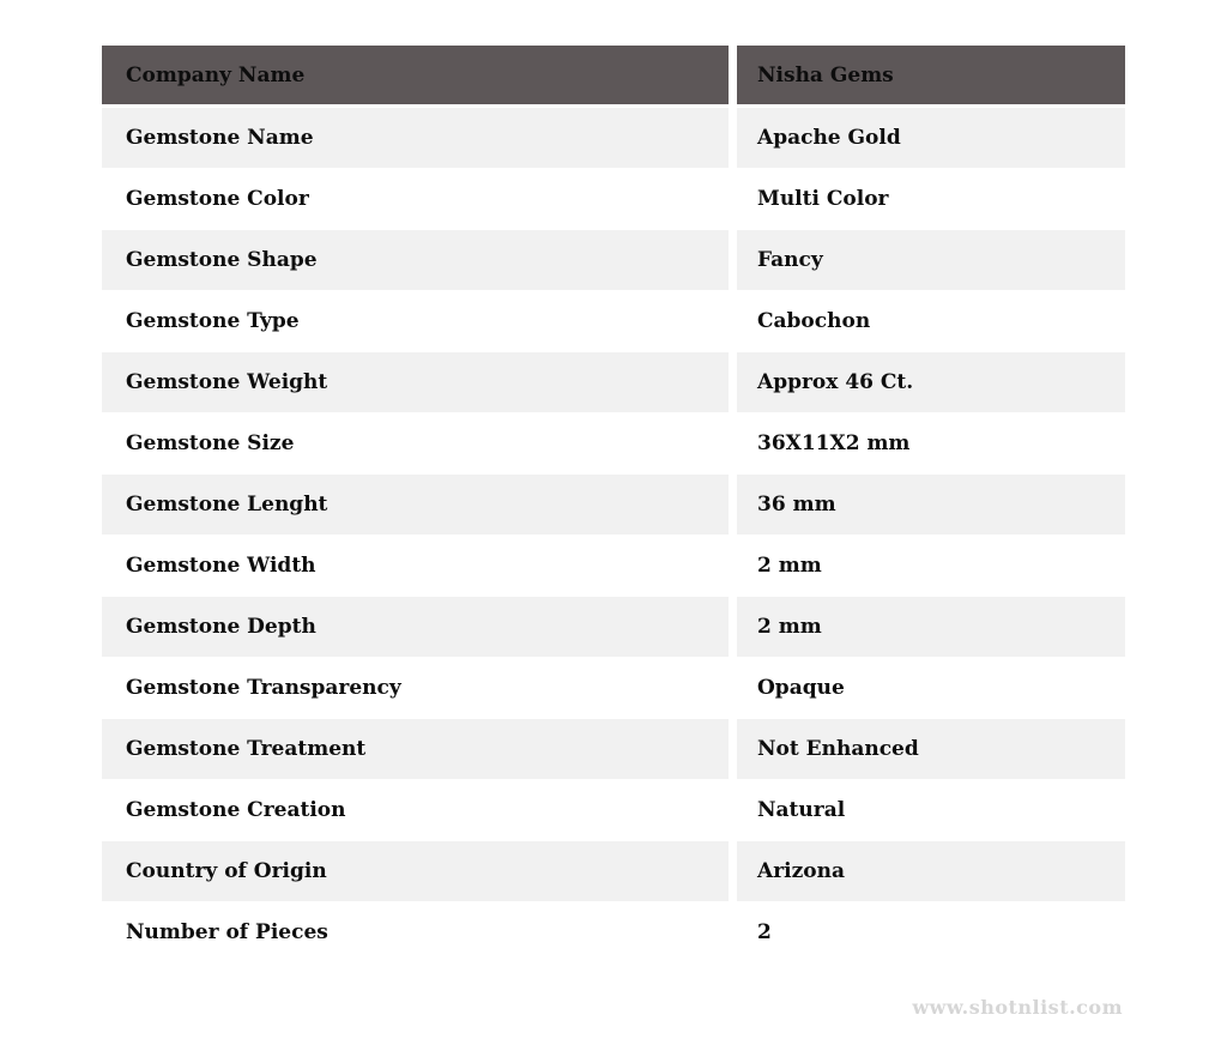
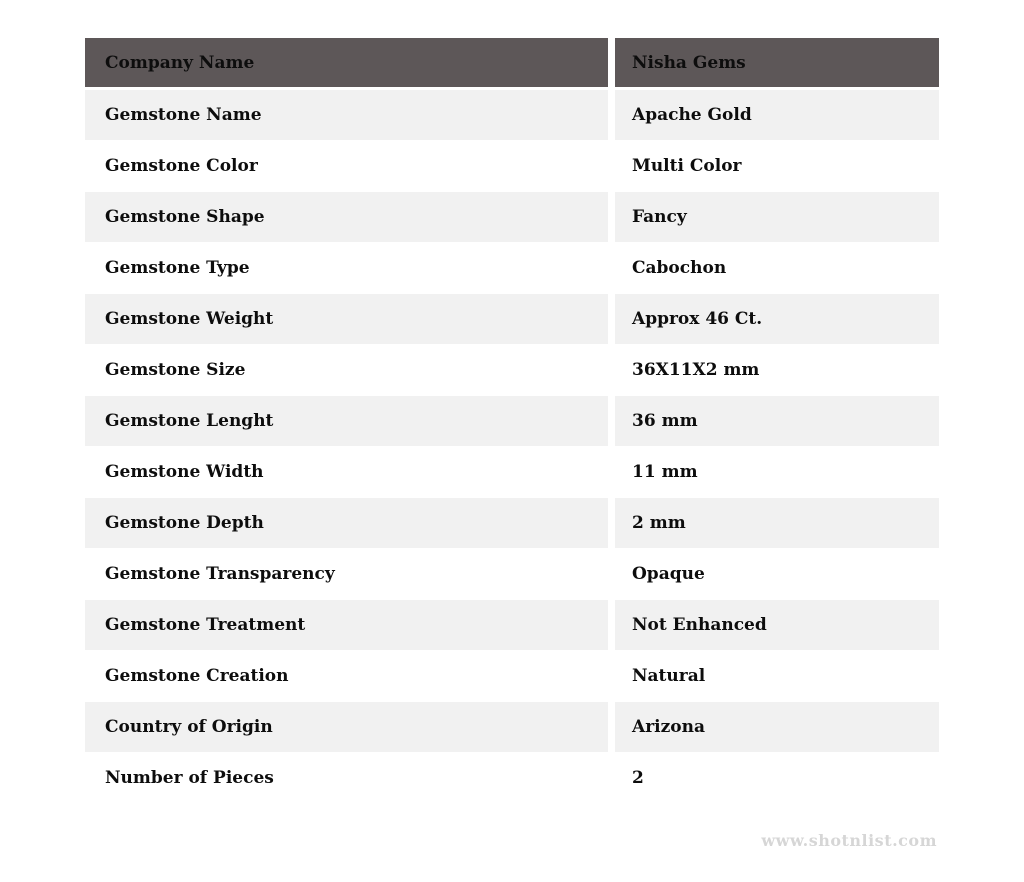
  Company Name	Nisha Gems
  Gemstone Name	Apache Gold
  Gemstone Color	Multi Color
  Gemstone Shape	Fancy
  Gemstone Type	Cabochon
  Gemstone Weight	Approx 46 Ct.
  Gemstone Size	36X11X2 mm
  Gemstone Lenght	36 mm
- Gemstone Width	2 mm
+ Gemstone Width	11 mm
  Gemstone Depth	2 mm
  Gemstone Transparency	Opaque
  Gemstone Treatment	Not Enhanced
  Gemstone Creation	Natural
  Country of Origin	Arizona
  Number of Pieces	2
  www.shotnlist.com
